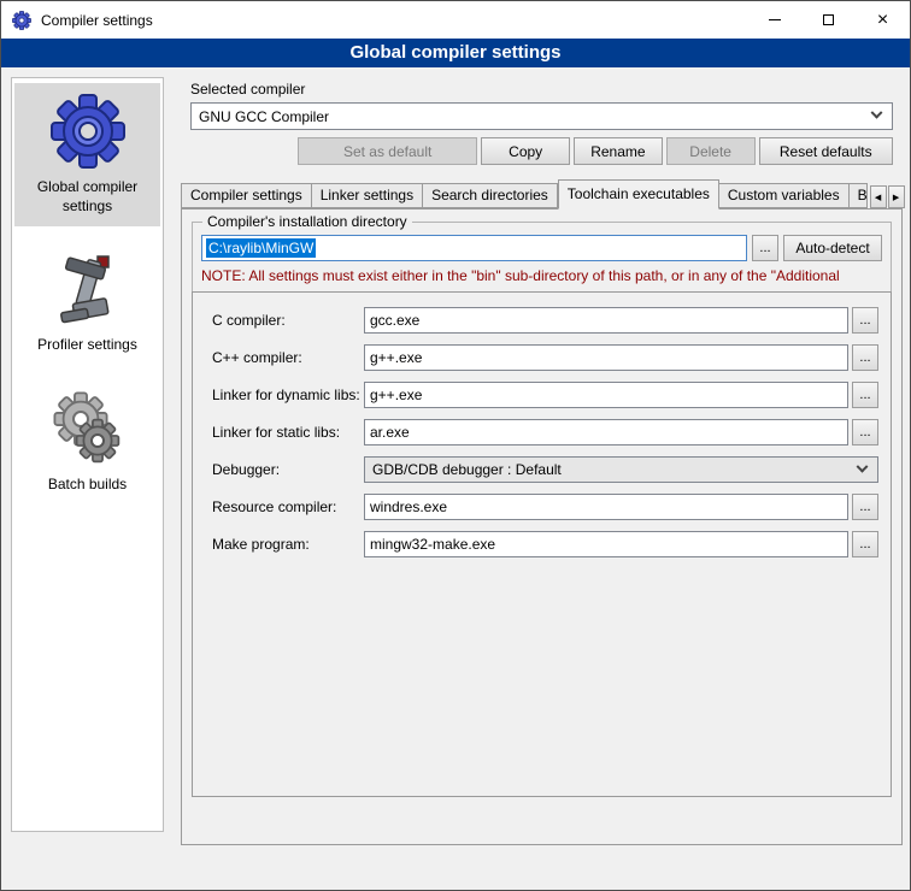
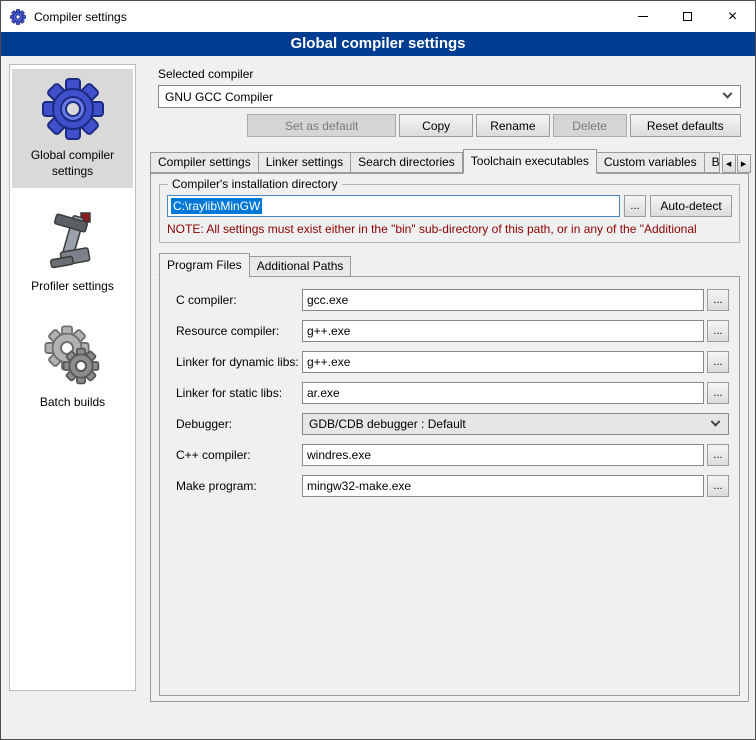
  Compiler settings
  ×
  Global compiler settings
  Global compiler settings
  Profiler settings
  Batch builds
  Selected compiler
  GNU GCC Compiler
  Set as default
  Copy
  Rename
  Delete
  Reset defaults
  Compiler settings
  Linker settings
  Search directories
  Toolchain executables
  Custom variables
  Compiler's installation directory
  C:\raylib\MinGW
  ...
  Auto-detect
  NOTE: All settings must exist either in the "bin" sub-directory of this path, or in any of the "Additional
+ Program Files
+ Additional Paths
  C compiler:
  gcc.exe
  ...
- C++ compiler:
+ Resource compiler:
  g++.exe
  ...
  Linker for dynamic libs:
  g++.exe
  ...
  Linker for static libs:
  ar.exe
  ...
  Debugger:
  GDB/CDB debugger : Default
- Resource compiler:
+ C++ compiler:
  windres.exe
  ...
  Make program:
  mingw32-make.exe
  ...
